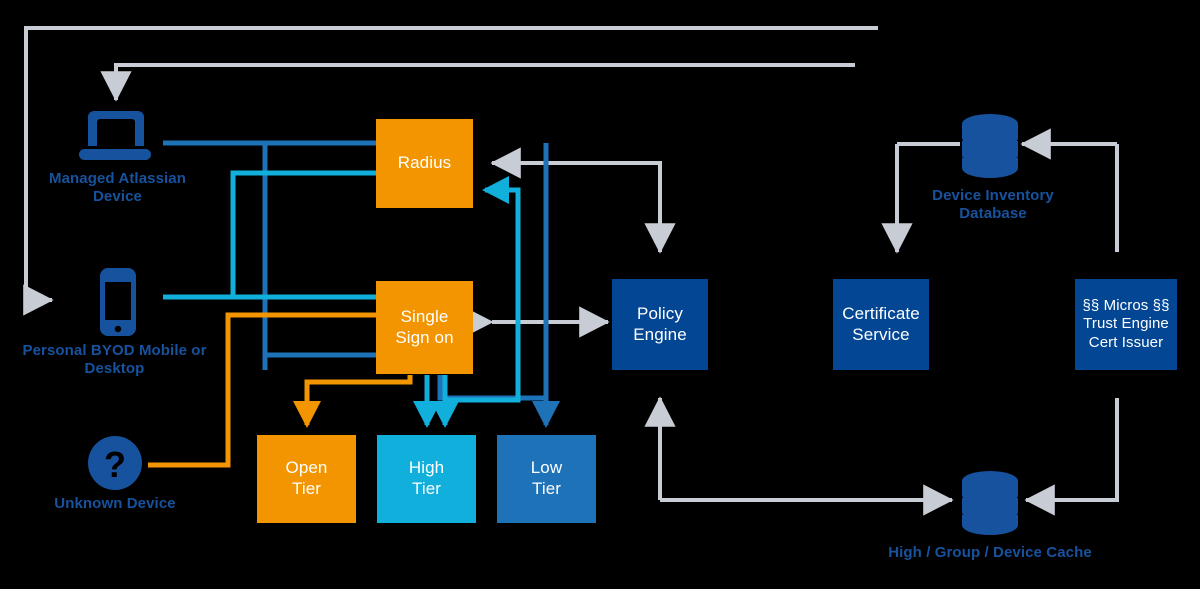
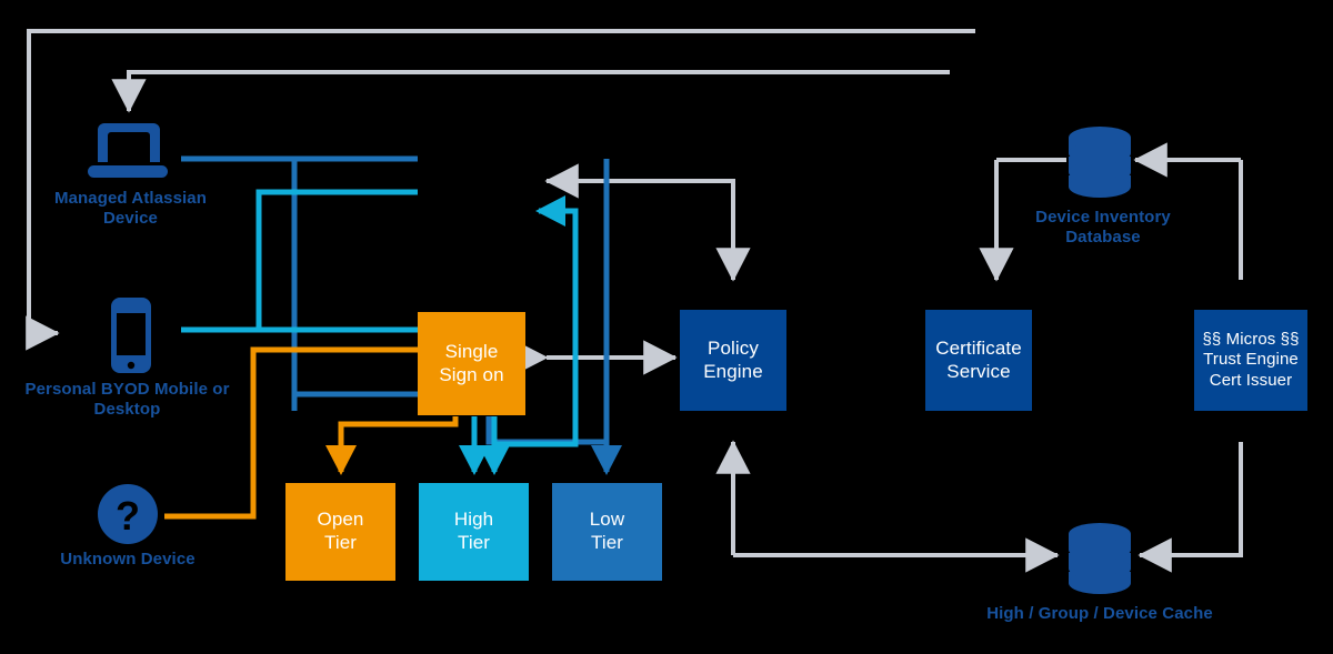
  ?
- Radius
  Single
  Sign on
  Policy
  Engine
  Certificate
  Service
  §§ Micros §§
  Trust Engine
  Cert Issuer
  Open
  Tier
  High
  Tier
  Low
  Tier
  Managed Atlassian Device
  Personal BYOD Mobile or Desktop
  Unknown Device
  Device Inventory Database
  High / Group / Device Cache
